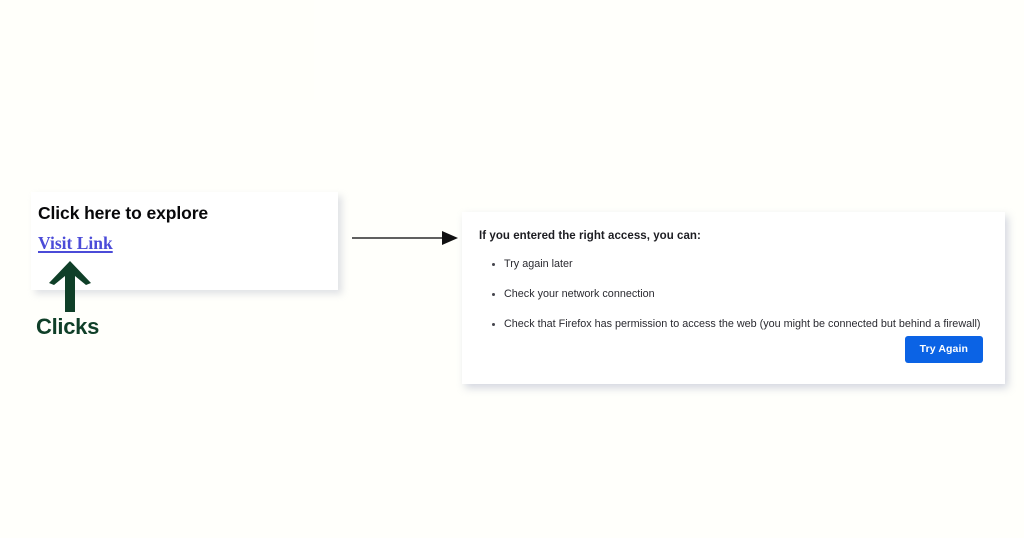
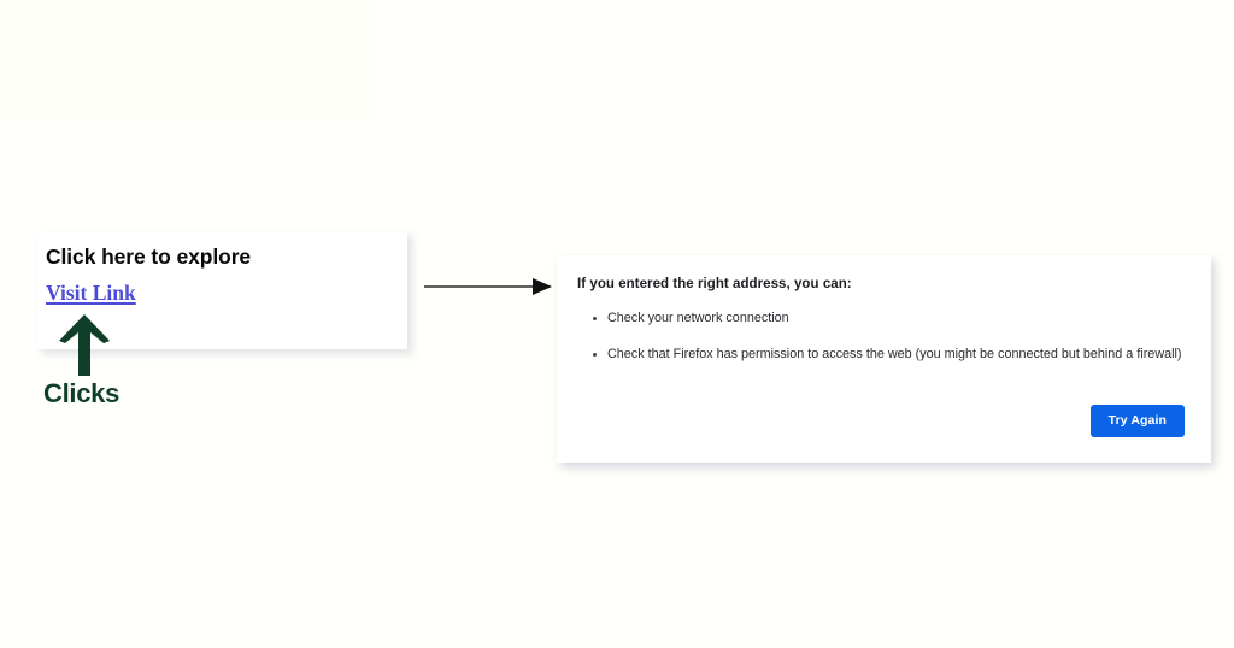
  Click here to explore
  Visit Link
  Clicks
- If you entered the right access, you can:
+ If you entered the right address, you can:
- Try again later
  Check your network connection
  Check that Firefox has permission to access the web (you might be connected but behind a firewall)
  Try Again
